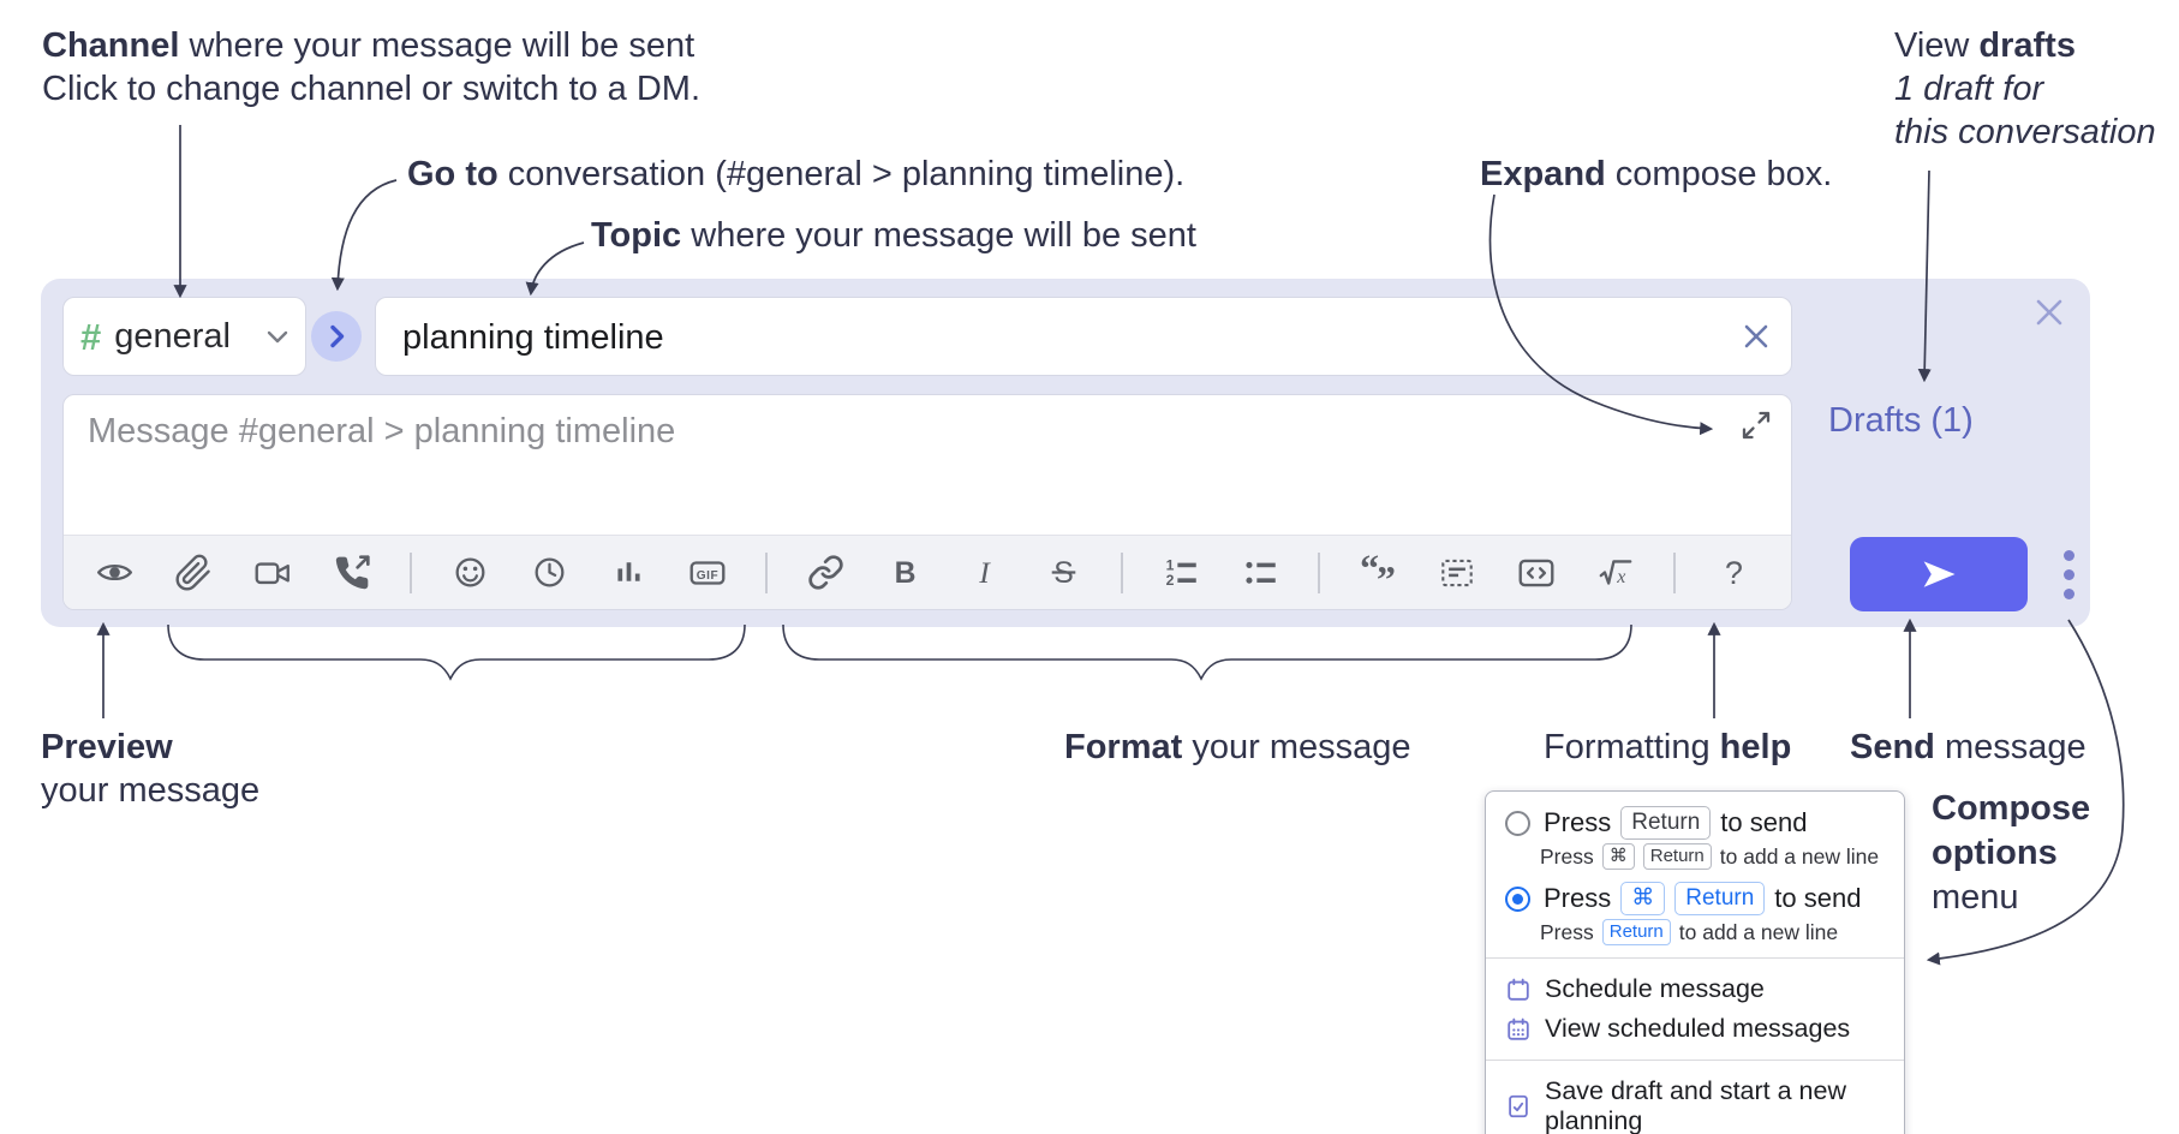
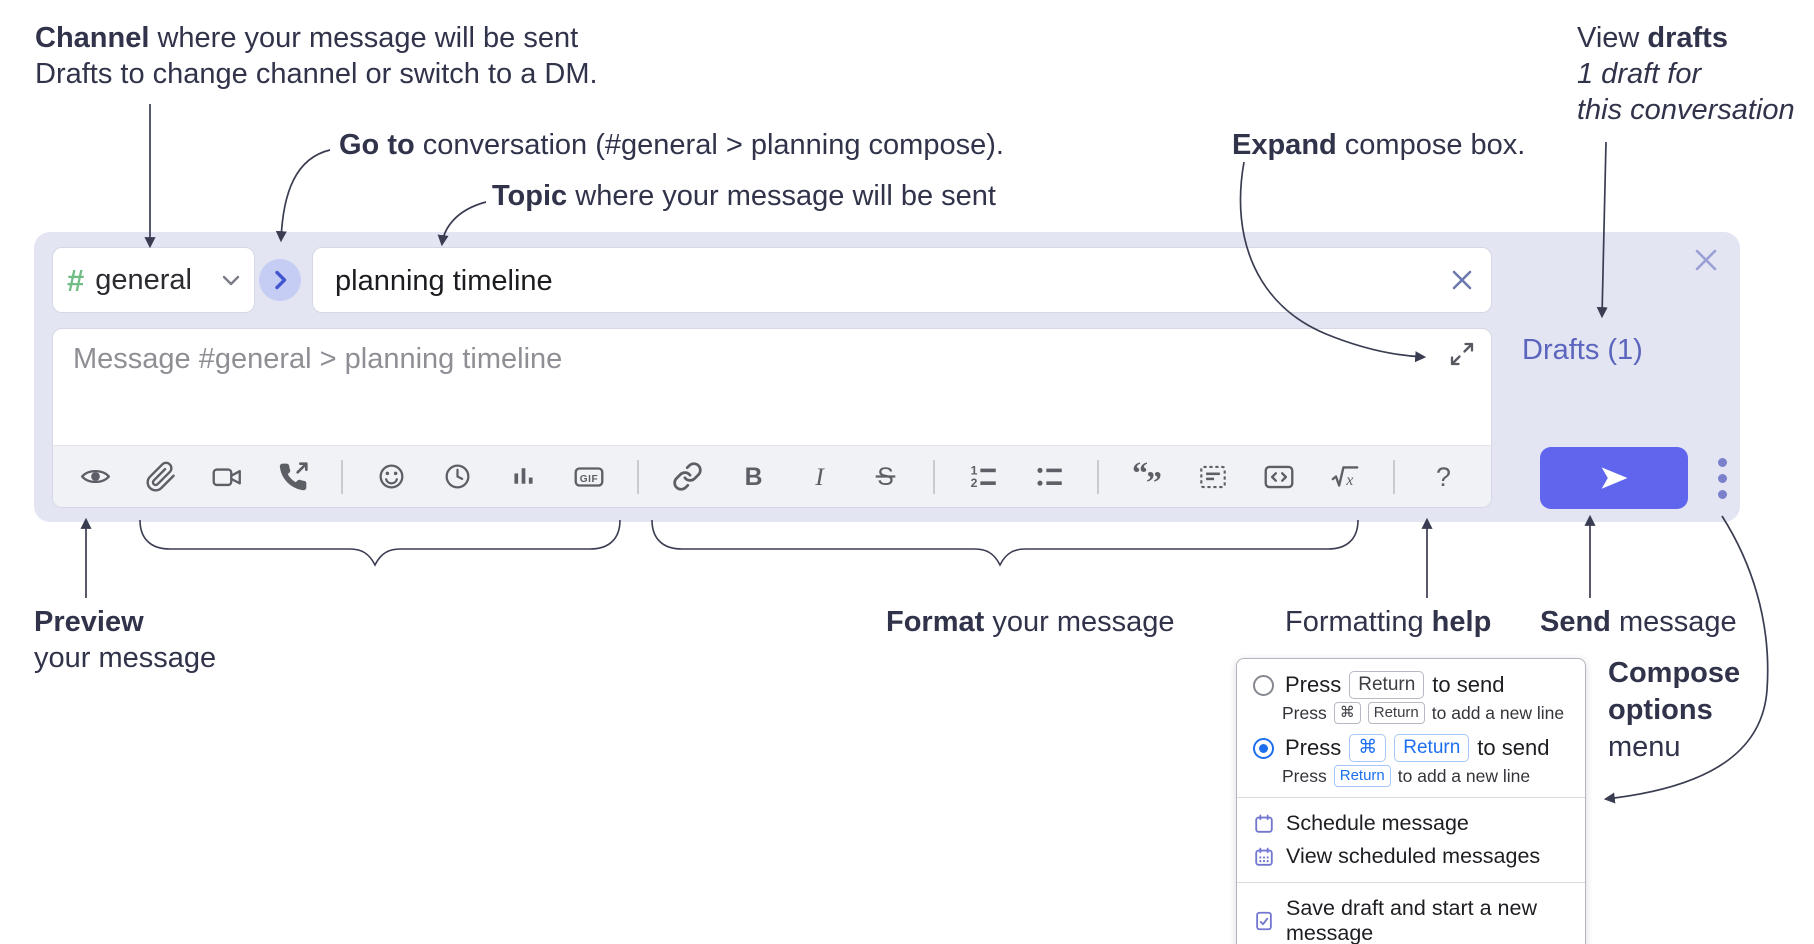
  Channel where your message will be sent
- Click to change channel or switch to a DM.
+ Drafts to change channel or switch to a DM.
- Go to conversation (#general > planning timeline).
+ Go to conversation (#general > planning compose).
  Topic where your message will be sent
  Expand compose box.
  View drafts
  1 draft for
  this conversation
  Preview
  your message
  Format your message
  Formatting help
  Send message
  Compose
  options
  menu
  #
  general
  planning timeline
  Message #general > planning timeline
  GIF
  B
  I
  1
  2
  “
  ”
  x
  ?
  Drafts (1)
  Press
  Return
  to send
  Press
  ⌘
  Return
  to add a new line
  Press
  ⌘
  Return
  to send
  Press
  Return
  to add a new line
  Schedule message
  View scheduled messages
- Save draft and start a new planning
+ Save draft and start a new message
